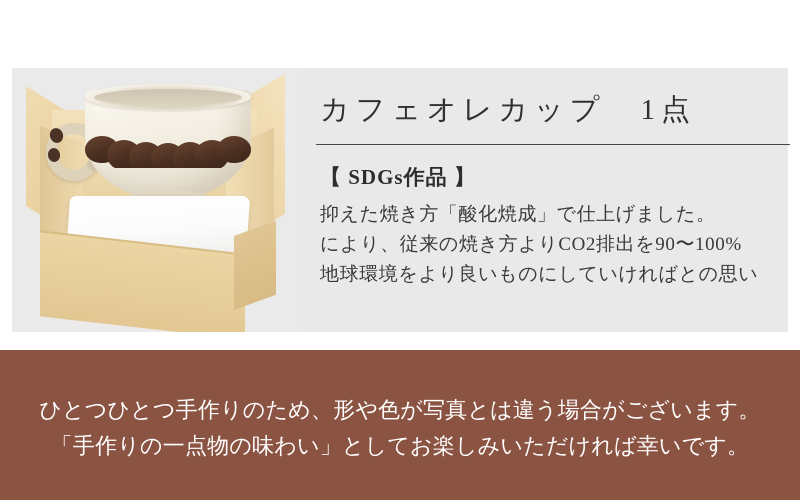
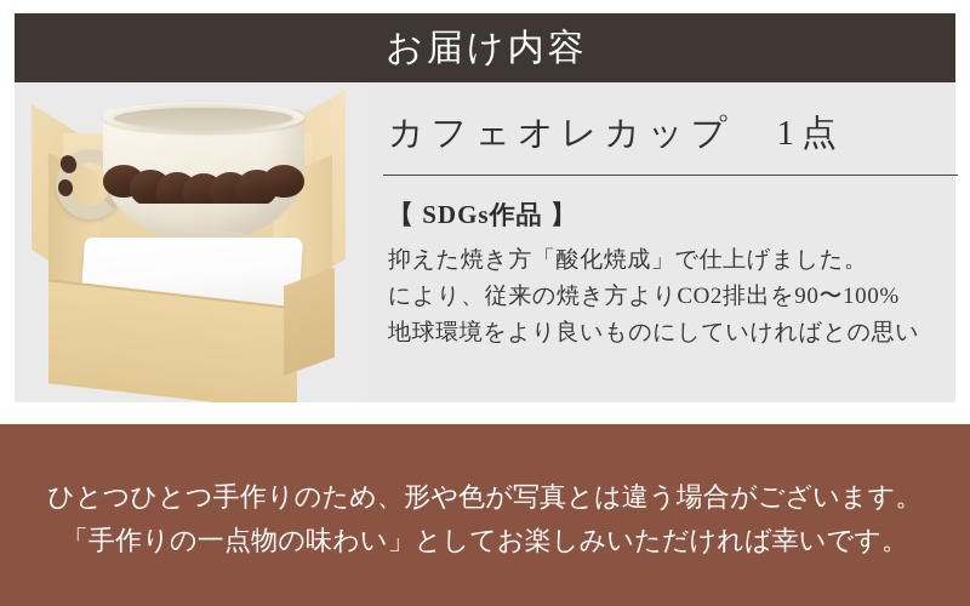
+ お届け内容
  カフェオレカップ 1点
  【 SDGs作品 】
  抑えた焼き方「酸化焼成」で仕上げました。
  により、従来の焼き方よりCO2排出を90〜100%
  地球環境をより良いものにしていければとの思い
  ひとつひとつ手作りのため、形や色が写真とは違う場合がございます。
  「手作りの一点物の味わい」としてお楽しみいただければ幸いです。
